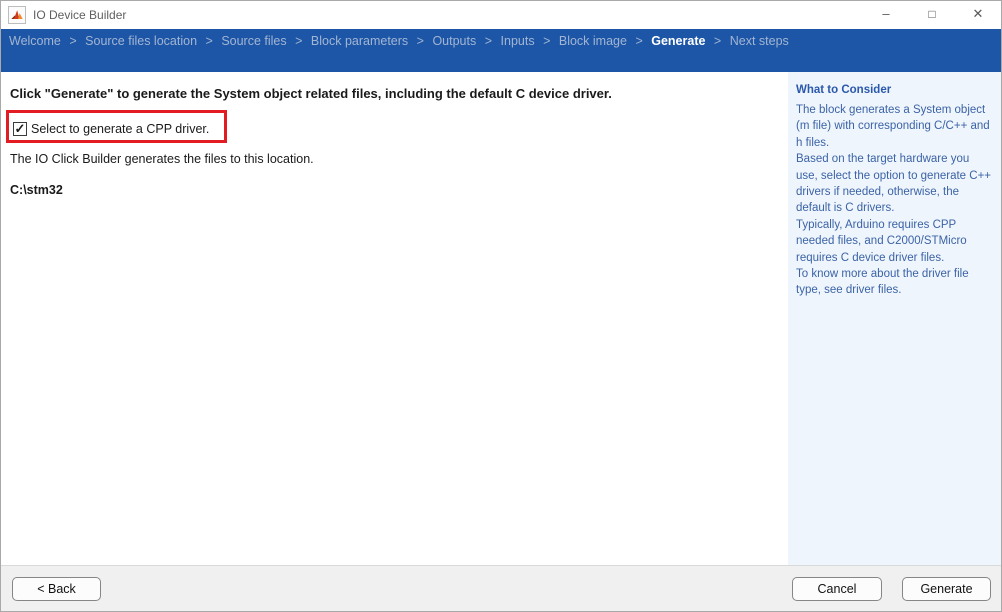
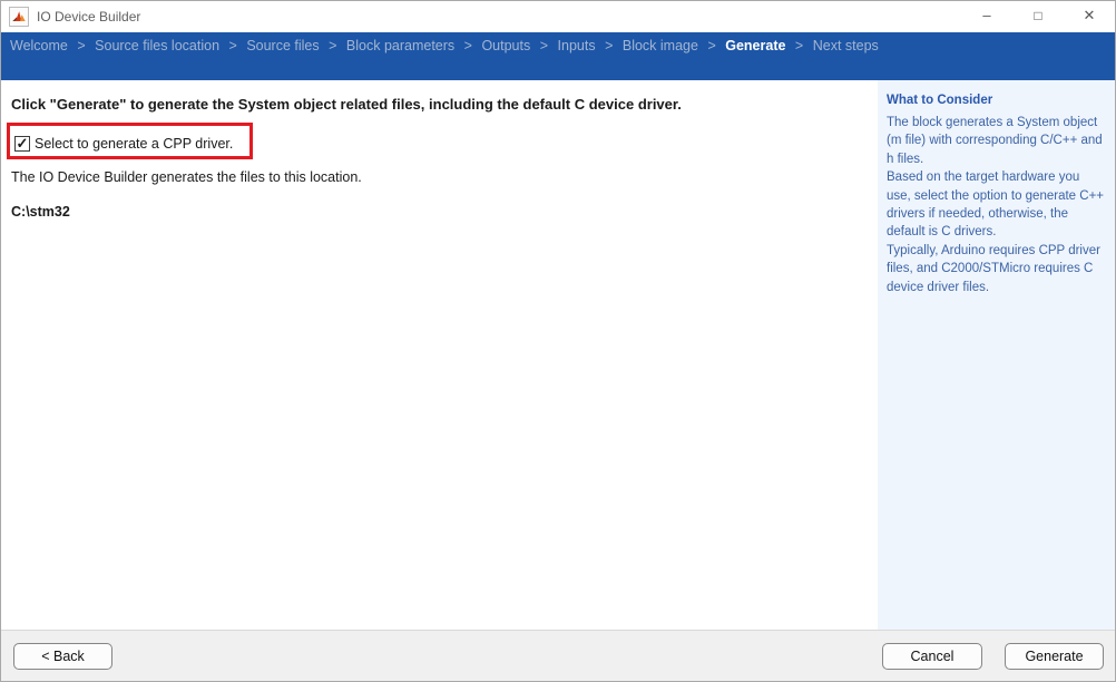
  IO Device Builder
  –
  □
  ✕
  Welcome > Source files location > Source files > Block parameters > Outputs > Inputs > Block image > Generate > Next steps
  Click "Generate" to generate the System object related files, including the default C device driver.
  ✓
  Select to generate a CPP driver.
- The IO Click Builder generates the files to this location.
+ The IO Device Builder generates the files to this location.
  C:\stm32
  What to Consider
  The block generates a System object (m file) with corresponding C/C++ and h files.
  Based on the target hardware you use, select the option to generate C++ drivers if needed, otherwise, the default is C drivers.
- Typically, Arduino requires CPP needed files, and C2000/STMicro requires C device driver files.
+ Typically, Arduino requires CPP driver files, and C2000/STMicro requires C device driver files.
- To know more about the driver file type, see driver files.
  < Back
  Cancel
  Generate
